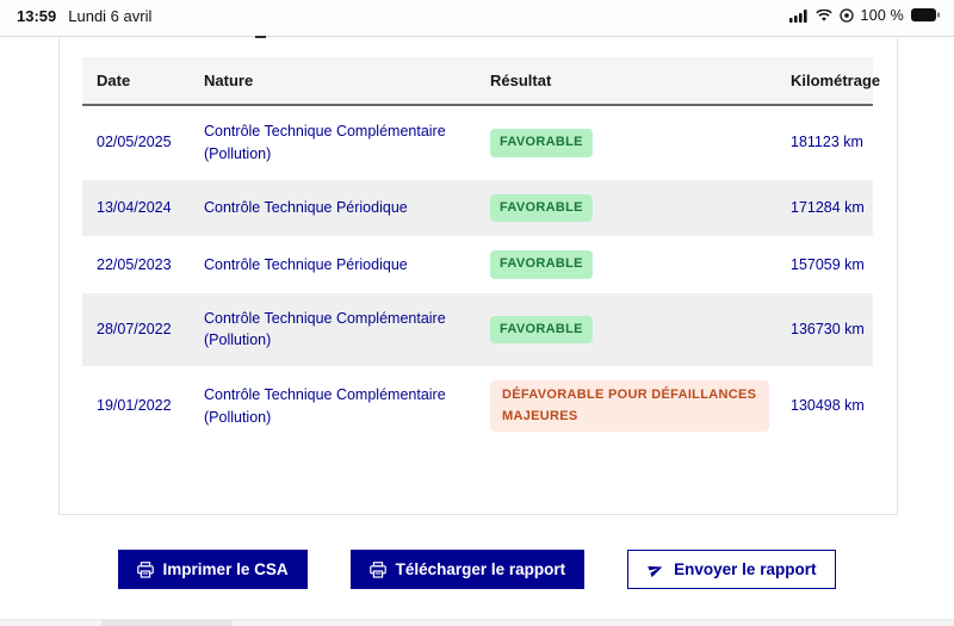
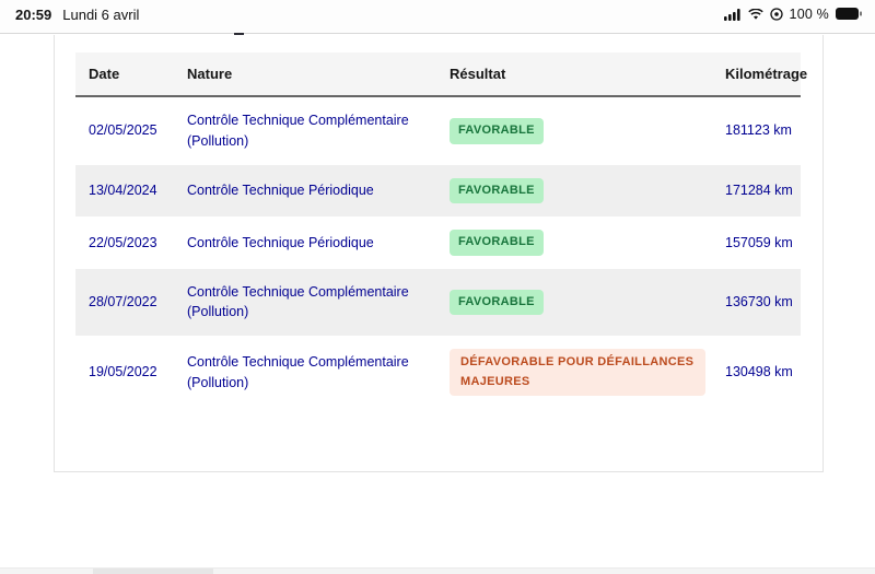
- 13:59
+ 20:59
  Lundi 6 avril
  100 %
  Date	Nature	Résultat	Kilométrage
  02/05/2025	Contrôle Technique Complémentaire (Pollution)	FAVORABLE	181123 km
  13/04/2024	Contrôle Technique Périodique	FAVORABLE	171284 km
  22/05/2023	Contrôle Technique Périodique	FAVORABLE	157059 km
  28/07/2022	Contrôle Technique Complémentaire (Pollution)	FAVORABLE	136730 km
- 19/01/2022	Contrôle Technique Complémentaire (Pollution)	DÉFAVORABLE POUR DÉFAILLANCES MAJEURES	130498 km
+ 19/05/2022	Contrôle Technique Complémentaire (Pollution)	DÉFAVORABLE POUR DÉFAILLANCES MAJEURES	130498 km
- Imprimer le CSA
- Télécharger le rapport
- Envoyer le rapport
